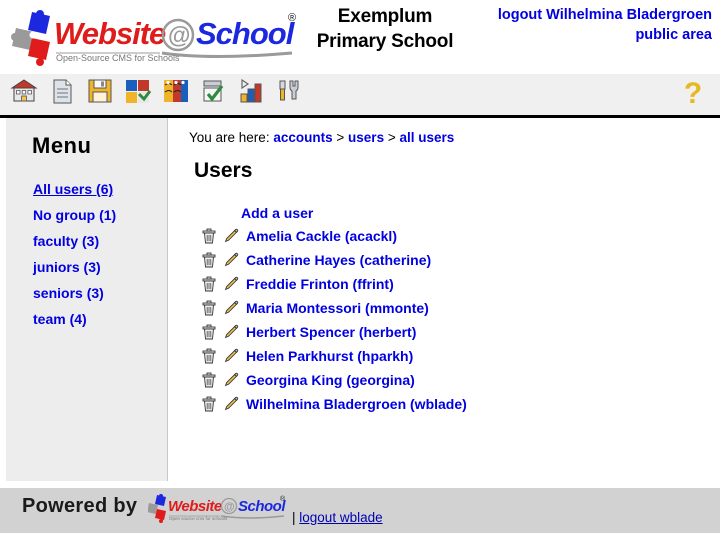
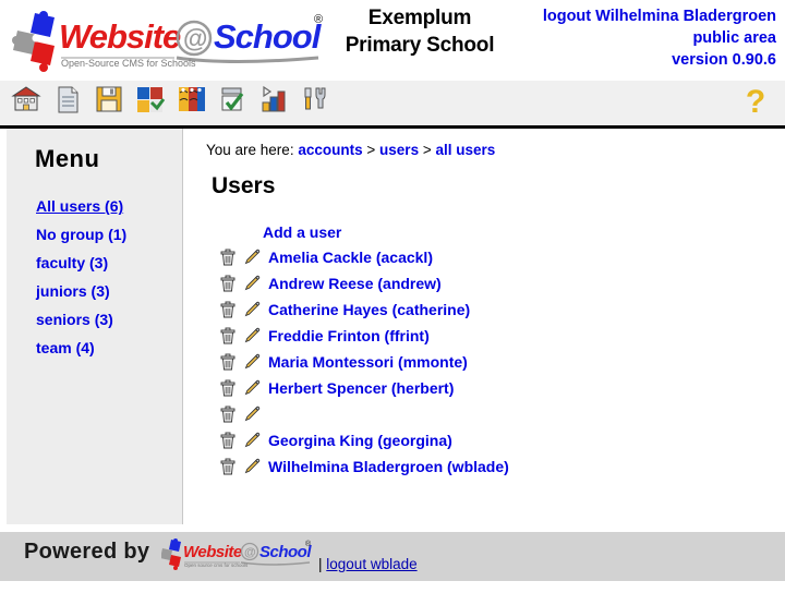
  Website
  @
  School
  ®
  Open-Source CMS for Schools
  Exemplum
  Primary School
  logout Wilhelmina Bladergroen
  public area
+ version 0.90.6
  ?
  Menu
  All users (6)
  No group (1)
  faculty (3)
  juniors (3)
  seniors (3)
  team (4)
  You are here: accounts > users > all users
  Users
  Add a user
  Amelia Cackle (acackl)
+ Andrew Reese (andrew)
  Catherine Hayes (catherine)
  Freddie Frinton (ffrint)
  Maria Montessori (mmonte)
  Herbert Spencer (herbert)
- Helen Parkhurst (hparkh)
  Georgina King (georgina)
  Wilhelmina Bladergroen (wblade)
  Powered by
  Website
  @
  School
  | logout wblade
